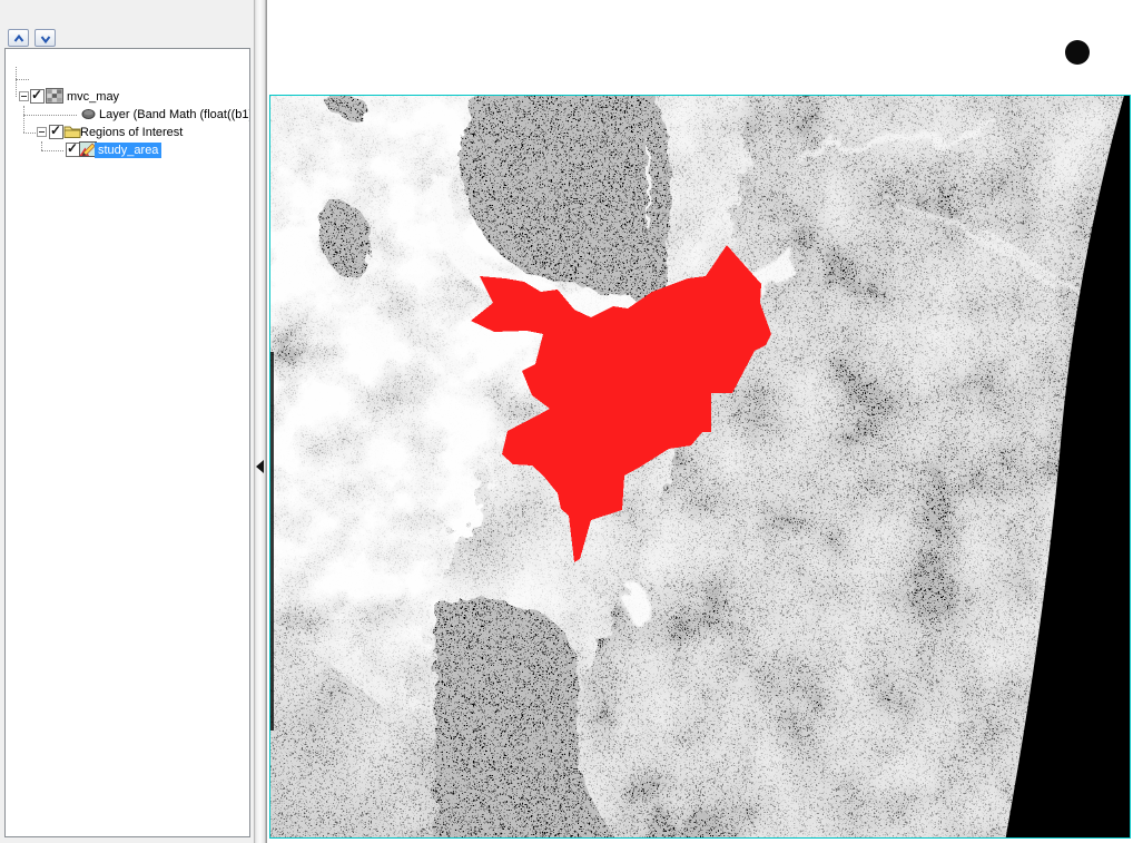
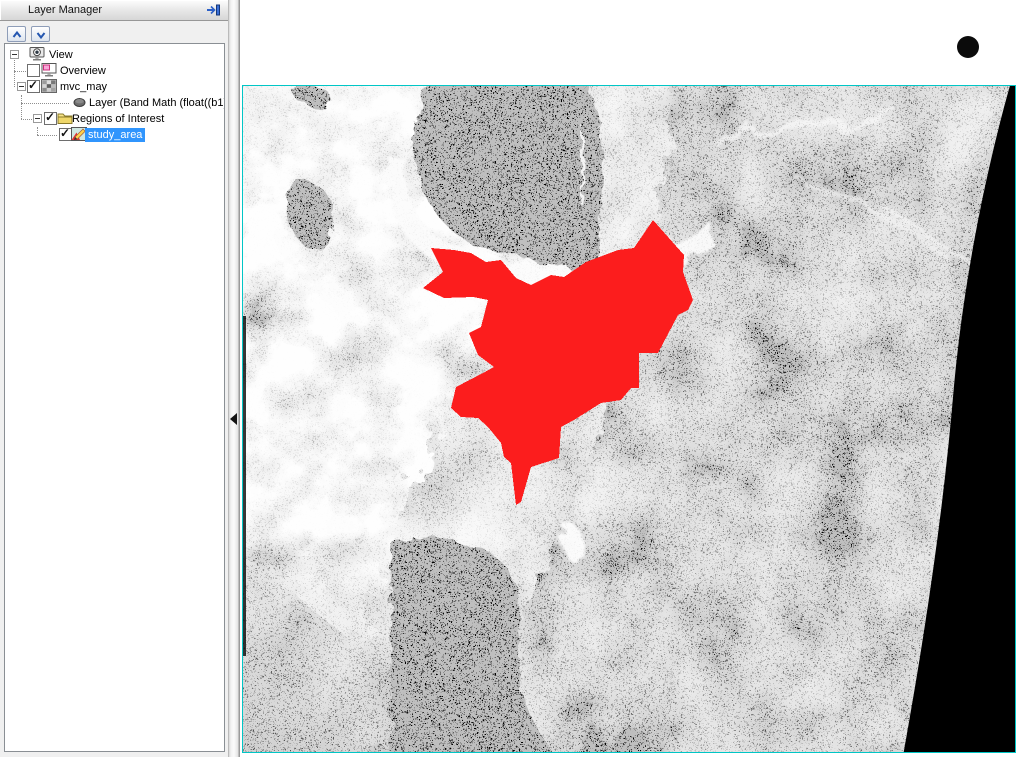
+ Layer Manager
+ View
+ Overview
  ✓
  mvc_may
  Layer (Band Math (float((b1
  ✓
  Regions of Interest
  ✓
  study_area
